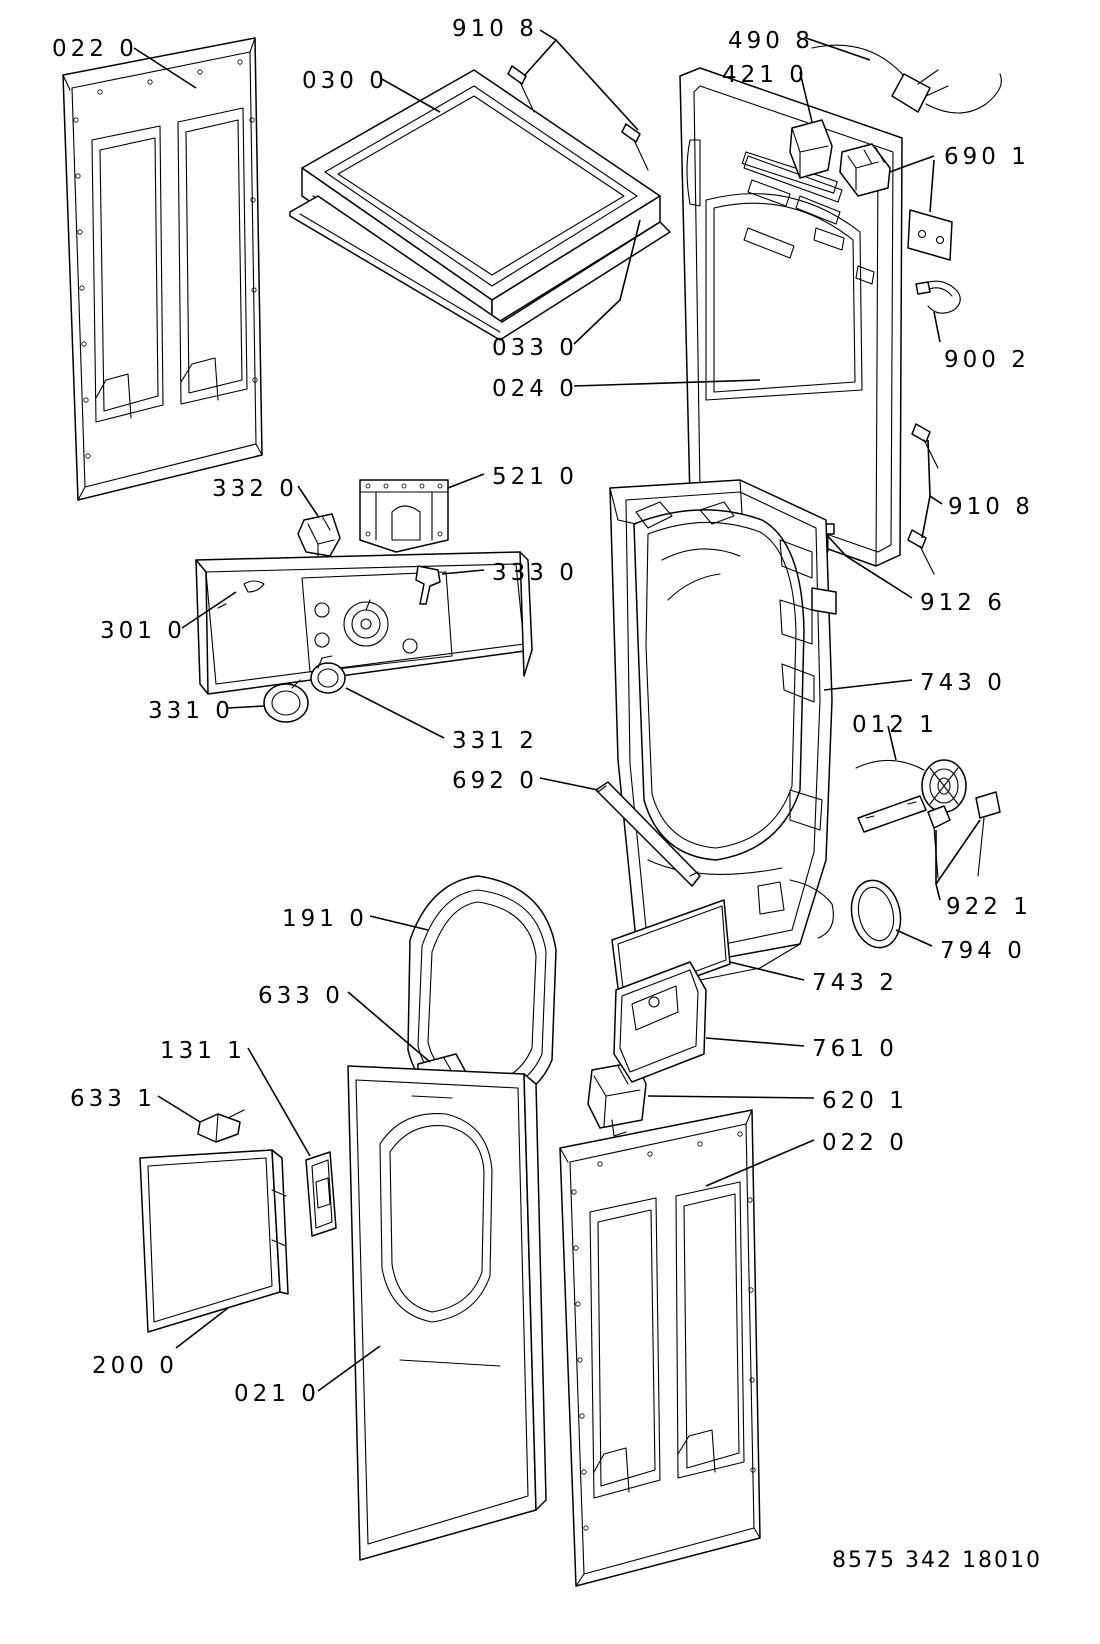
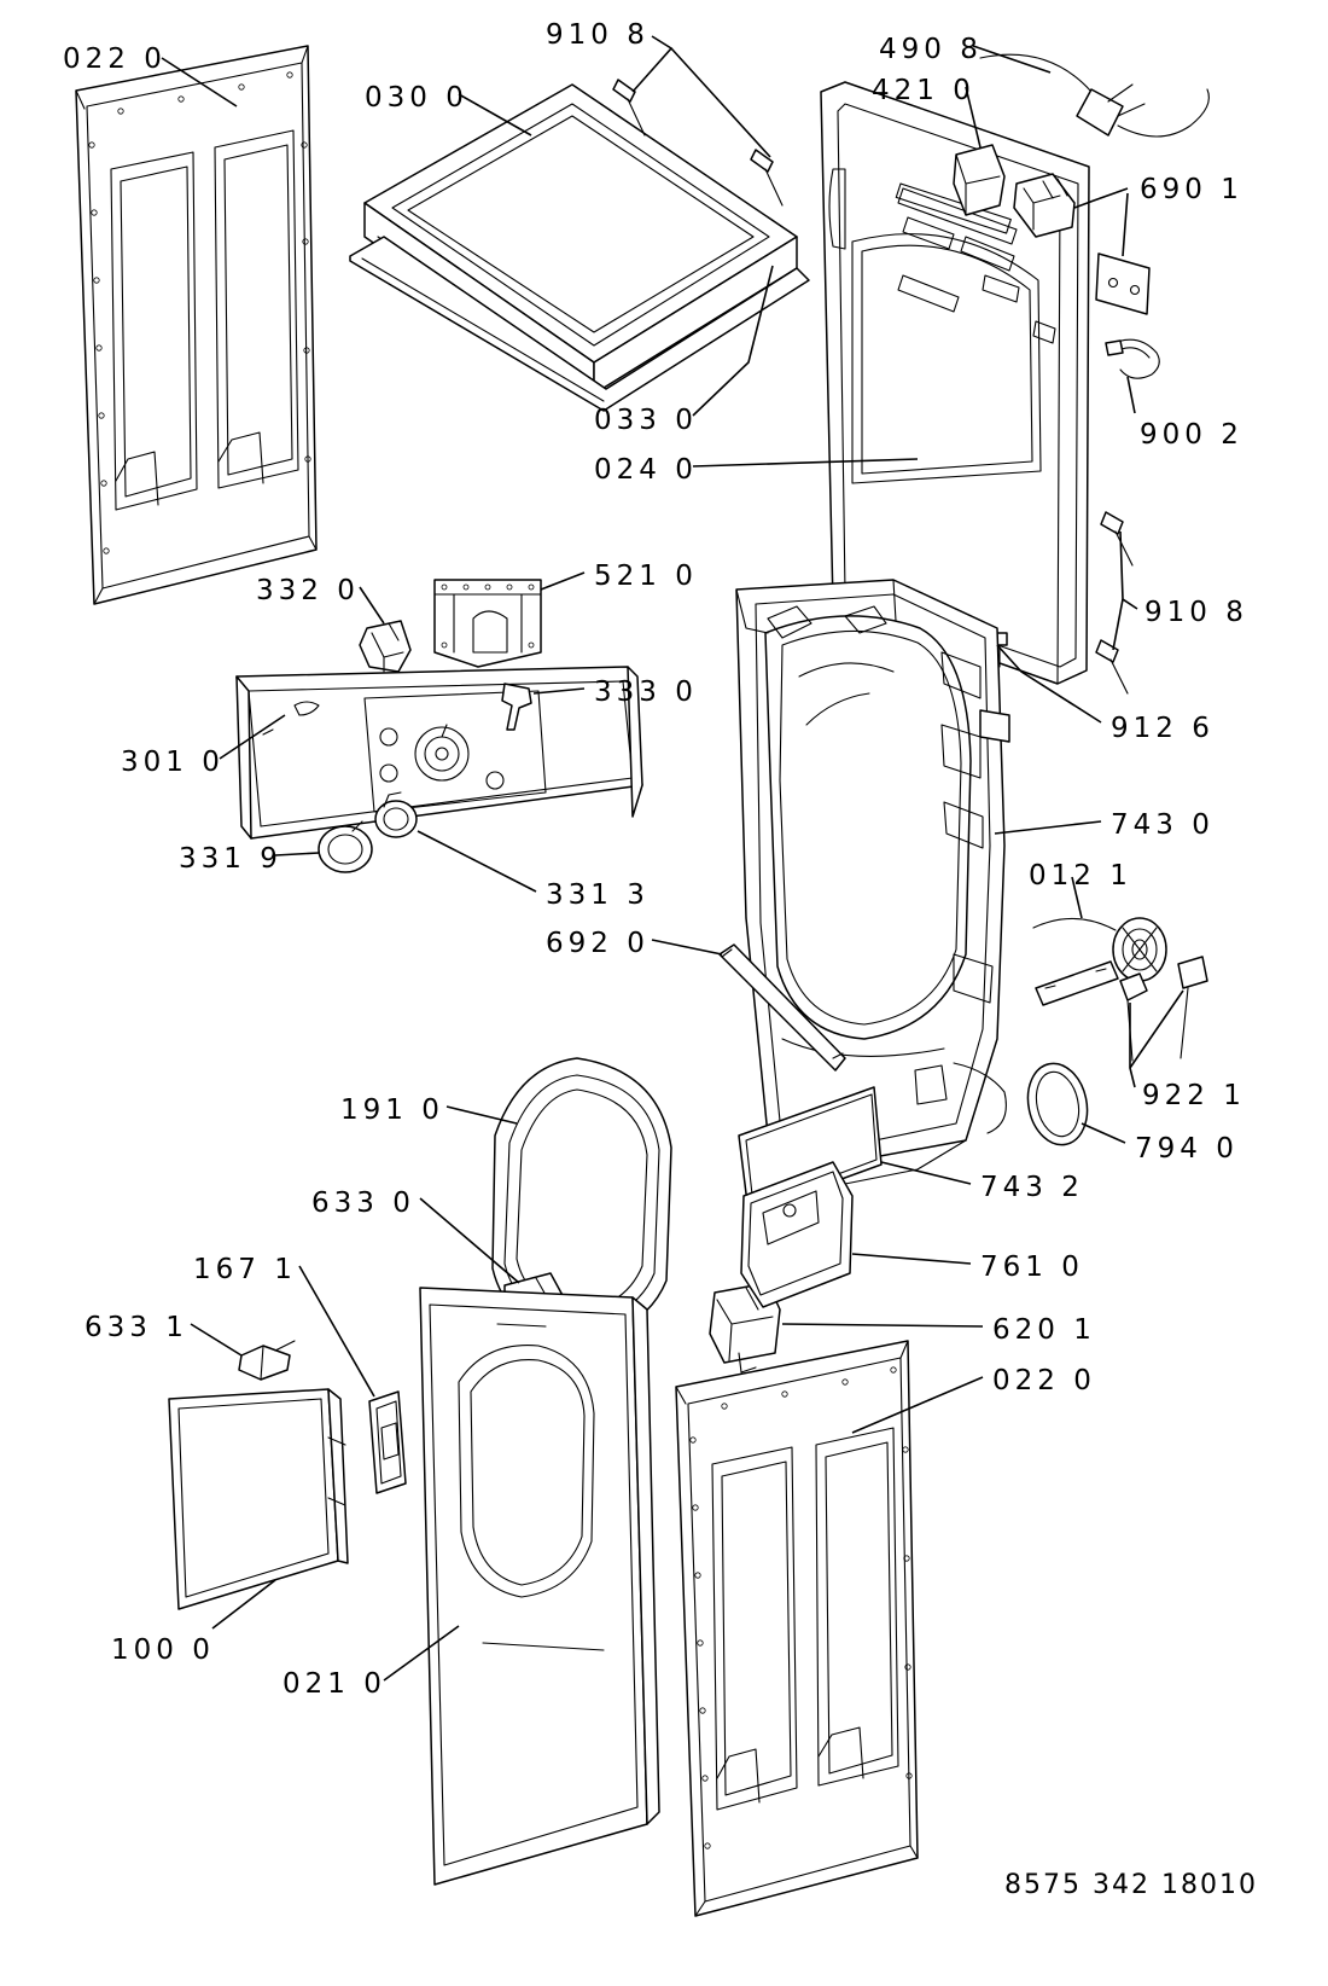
  022 0
  910 8
  490 8
  421 0
  030 0
  690 1
  900 2
  033 0
  024 0
  910 8
  521 0
  332 0
  912 6
  333 0
  301 0
  743 0
  012 1
- 331 0
+ 331 9
- 331 2
+ 331 3
  692 0
  922 1
  794 0
  191 0
  743 2
  633 0
  761 0
- 131 1
+ 167 1
  620 1
  633 1
  022 0
- 200 0
+ 100 0
  021 0
  8575 342 18010
